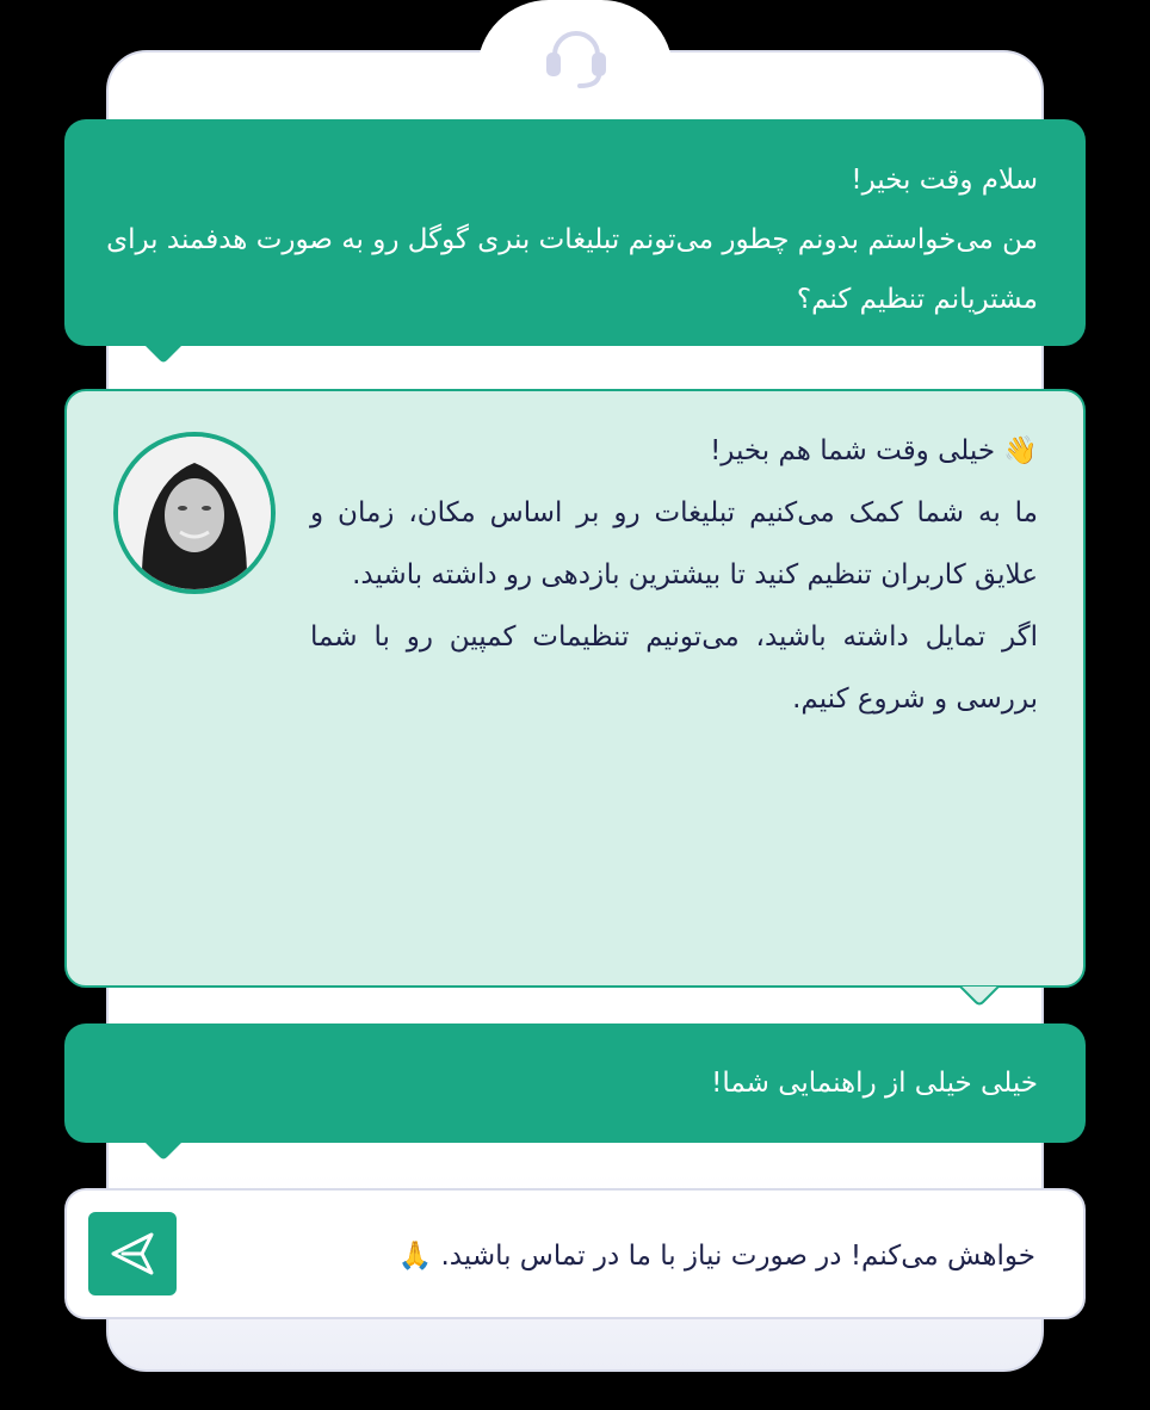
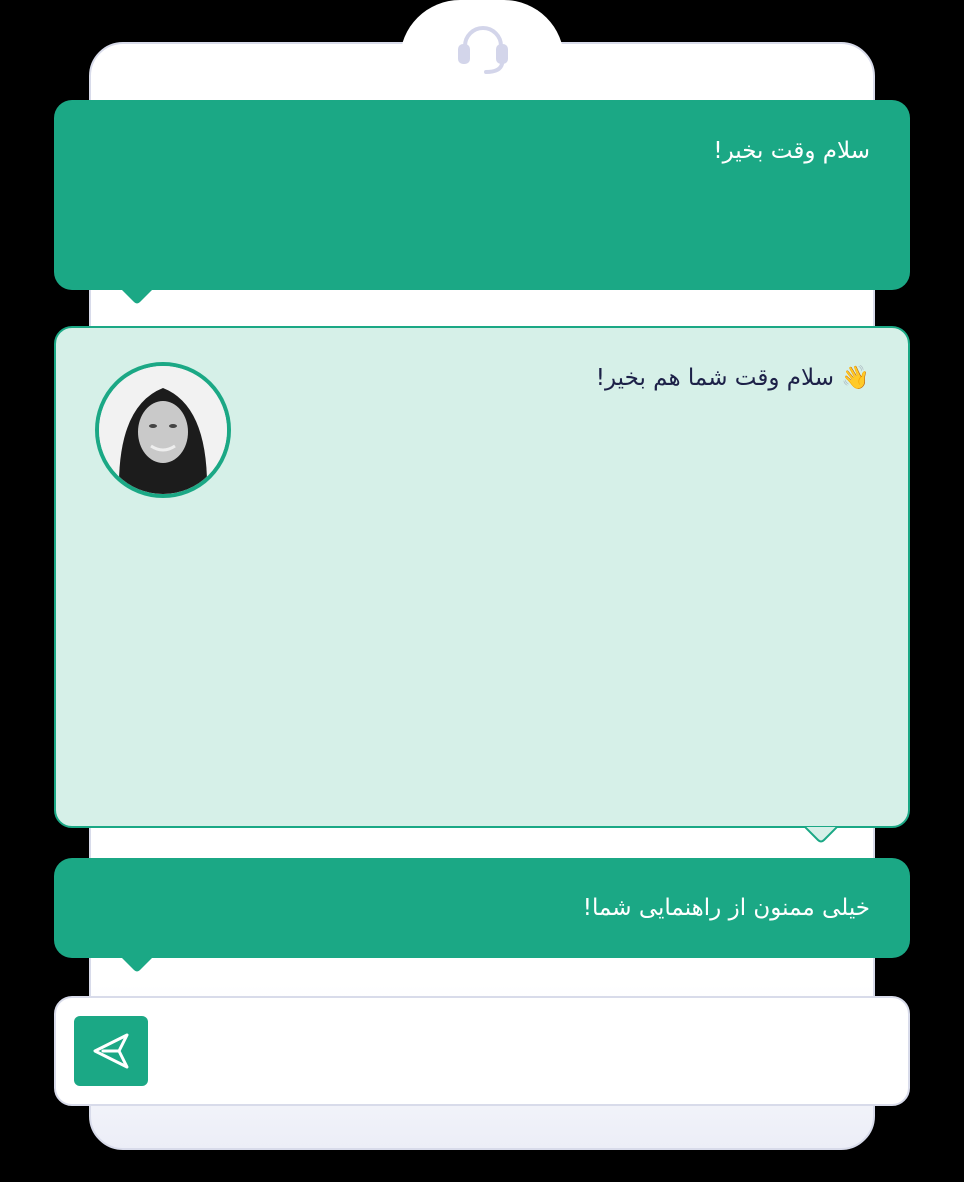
  سلام وقت بخیر!
- من می‌خواستم بدونم چطور می‌تونم تبلیغات بنری گوگل رو به صورت هدفمند برای مشتریانم تنظیم کنم؟
- 👋 خیلی وقت شما هم بخیر!
+ 👋 سلام وقت شما هم بخیر!
- ما به شما کمک می‌کنیم تبلیغات رو بر اساس مکان، زمان و علایق کاربران تنظیم کنید تا بیشترین بازدهی رو داشته باشید.
- اگر تمایل داشته باشید، می‌تونیم تنظیمات کمپین رو با شما بررسی و شروع کنیم.
- خیلی خیلی از راهنمایی شما!
+ خیلی ممنون از راهنمایی شما!
- خواهش می‌کنم! در صورت نیاز با ما در تماس باشید. 🙏
